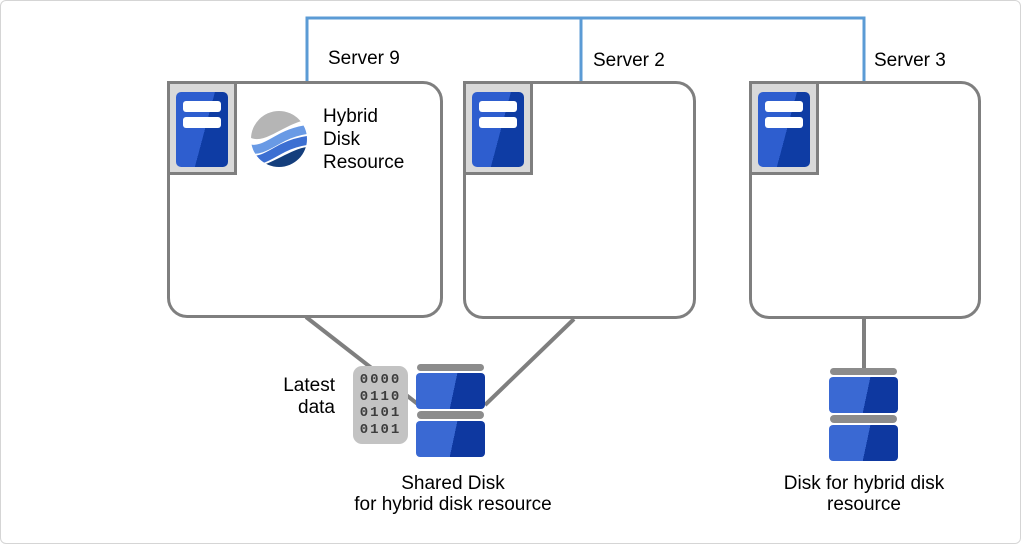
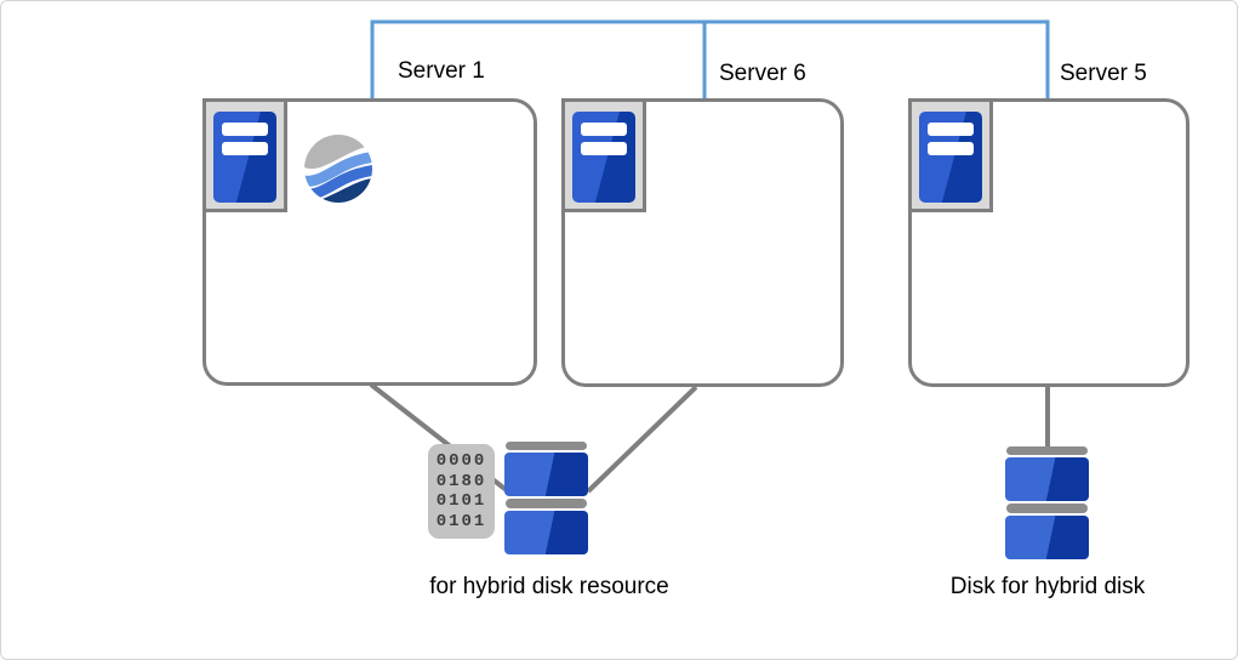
- Server 9
+ Server 1
- Server 2
+ Server 6
- Server 3
+ Server 5
- Hybrid
- Disk
- Resource
- Latest
- data
  0000
- 0110
+ 0180
  0101
  0101
- Shared Disk
  for hybrid disk resource
  Disk for hybrid disk
- resource
